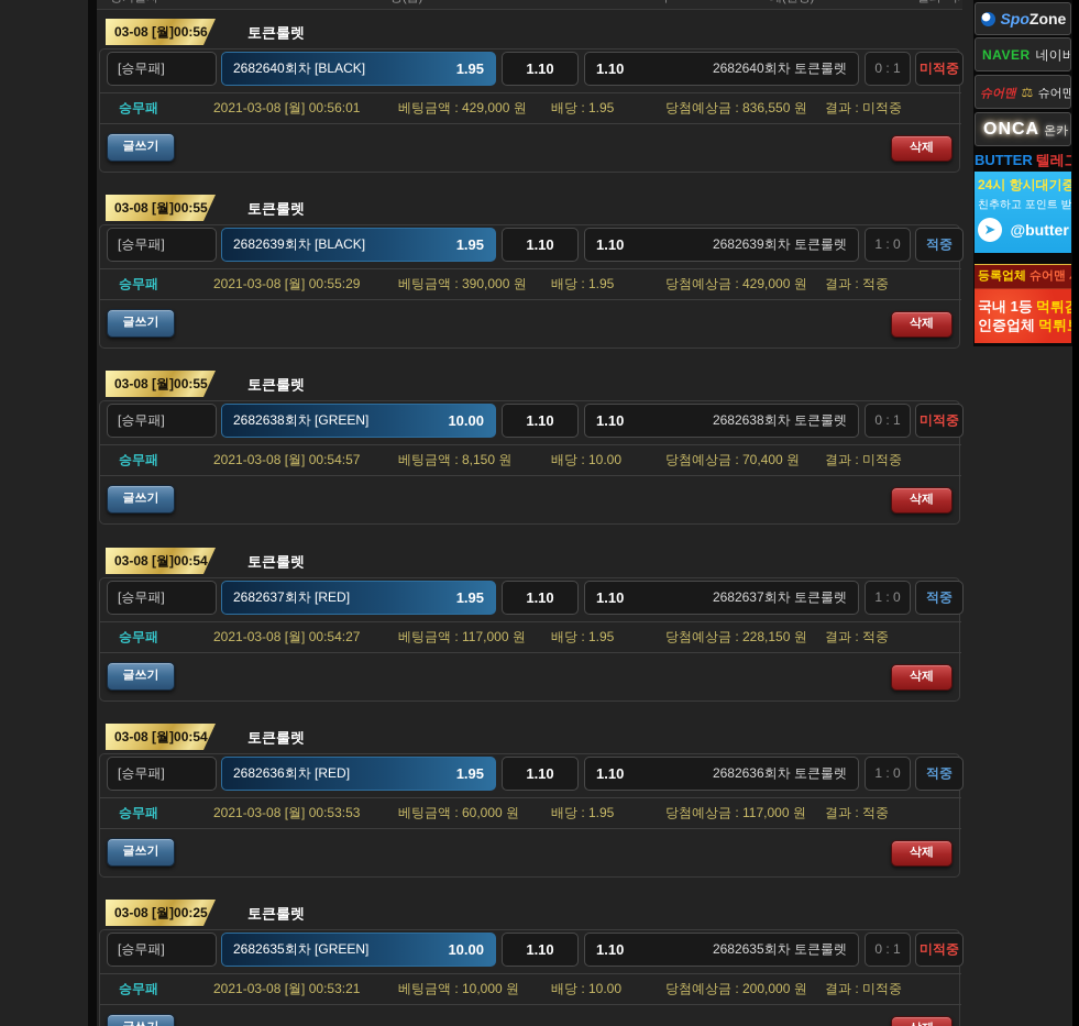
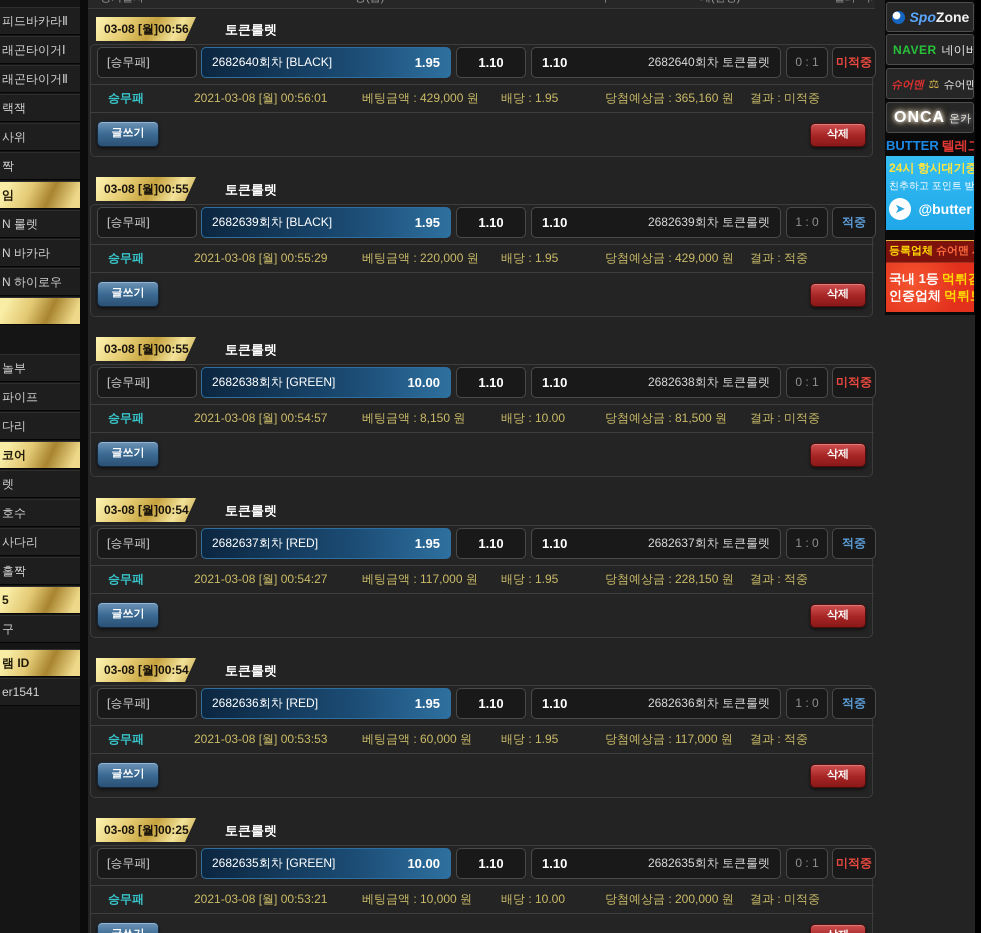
+ 피드바카라Ⅱ
+ 래곤타이거Ⅰ
+ 래곤타이거Ⅱ
+ 랙잭
+ 사위
+ 짝
+ 임
+ N 룰렛
+ N 바카라
+ N 하이로우
+ 놀부
+ 파이프
+ 다리
+ 코어
+ 렛
+ 호수
+ 사다리
+ 홀짝
+ 5
+ 구
+ 램 ID
+ er1541
  03-08 [월]00:56
  토큰룰렛
  [승무패]
  2682640회차 [BLACK]
  1.95
  1.10
  1.10
  2682640회차 토큰룰렛
  0 : 1
  미적중
  승무패
  2021-03-08 [월] 00:56:01
  베팅금액 : 429,000 원
  배당 : 1.95
- 당첨예상금 : 836,550 원
+ 당첨예상금 : 365,160 원
  결과 : 미적중
  글쓰기
  삭제
  03-08 [월]00:55
  토큰룰렛
  [승무패]
  2682639회차 [BLACK]
  1.95
  1.10
  1.10
  2682639회차 토큰룰렛
  1 : 0
  적중
  승무패
  2021-03-08 [월] 00:55:29
- 베팅금액 : 390,000 원
+ 베팅금액 : 220,000 원
  배당 : 1.95
  당첨예상금 : 429,000 원
  결과 : 적중
  글쓰기
  삭제
  03-08 [월]00:55
  토큰룰렛
  [승무패]
  2682638회차 [GREEN]
  10.00
  1.10
  1.10
  2682638회차 토큰룰렛
  0 : 1
  미적중
  승무패
  2021-03-08 [월] 00:54:57
  베팅금액 : 8,150 원
  배당 : 10.00
- 당첨예상금 : 70,400 원
+ 당첨예상금 : 81,500 원
  결과 : 미적중
  글쓰기
  삭제
  03-08 [월]00:54
  토큰룰렛
  [승무패]
  2682637회차 [RED]
  1.95
  1.10
  1.10
  2682637회차 토큰룰렛
  1 : 0
  적중
  승무패
  2021-03-08 [월] 00:54:27
  베팅금액 : 117,000 원
  배당 : 1.95
  당첨예상금 : 228,150 원
  결과 : 적중
  글쓰기
  삭제
  03-08 [월]00:54
  토큰룰렛
  [승무패]
  2682636회차 [RED]
  1.95
  1.10
  1.10
  2682636회차 토큰룰렛
  1 : 0
  적중
  승무패
  2021-03-08 [월] 00:53:53
  베팅금액 : 60,000 원
  배당 : 1.95
  당첨예상금 : 117,000 원
  결과 : 적중
  글쓰기
  삭제
  03-08 [월]00:25
  토큰룰렛
  [승무패]
  2682635회차 [GREEN]
  10.00
  1.10
  1.10
  2682635회차 토큰룰렛
  0 : 1
  미적중
  승무패
  2021-03-08 [월] 00:53:21
  베팅금액 : 10,000 원
  배당 : 10.00
  당첨예상금 : 200,000 원
  결과 : 미적중
  SpoZone
  NAVER 네이버
  슈어맨 ⚖ 슈어맨
  ONCA 온카
  BUTTER 텔레
  24시 항시대기중
  친추하고 포인트 받
  ➤ @butter
  등록업체 슈어맨
  국내 1등 먹튀
  인증업체 먹튀
